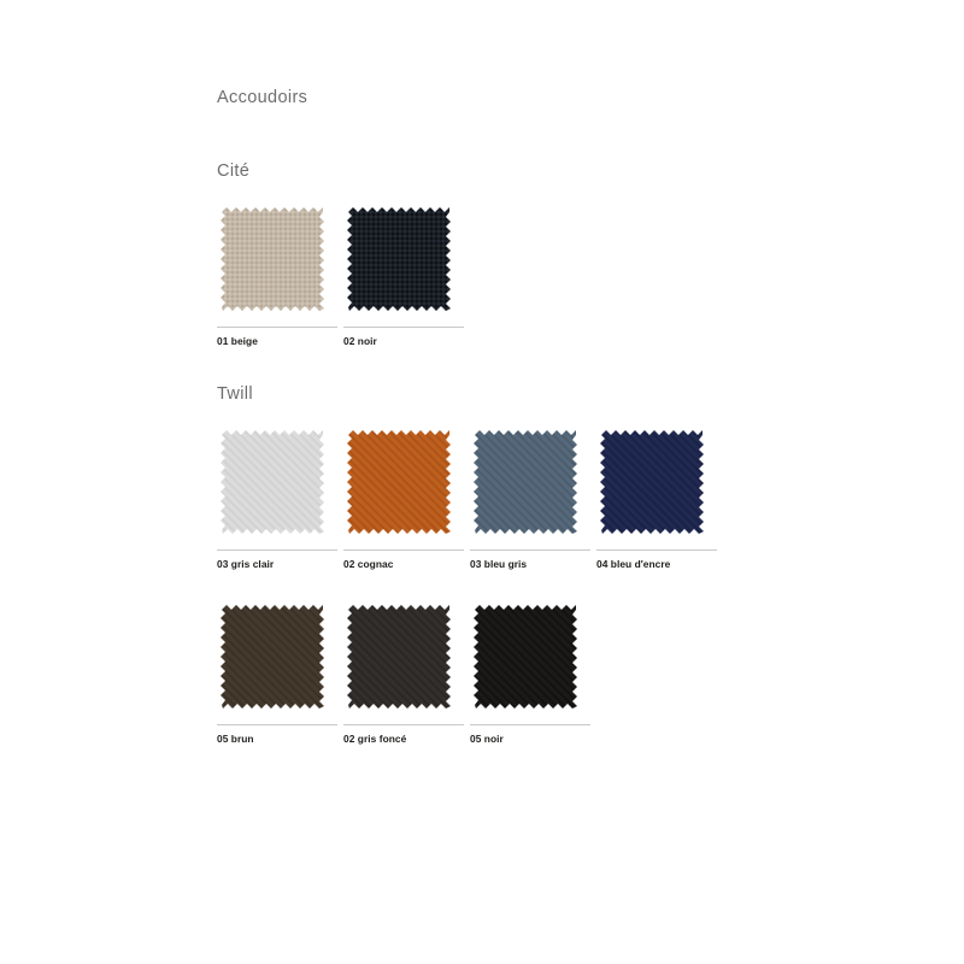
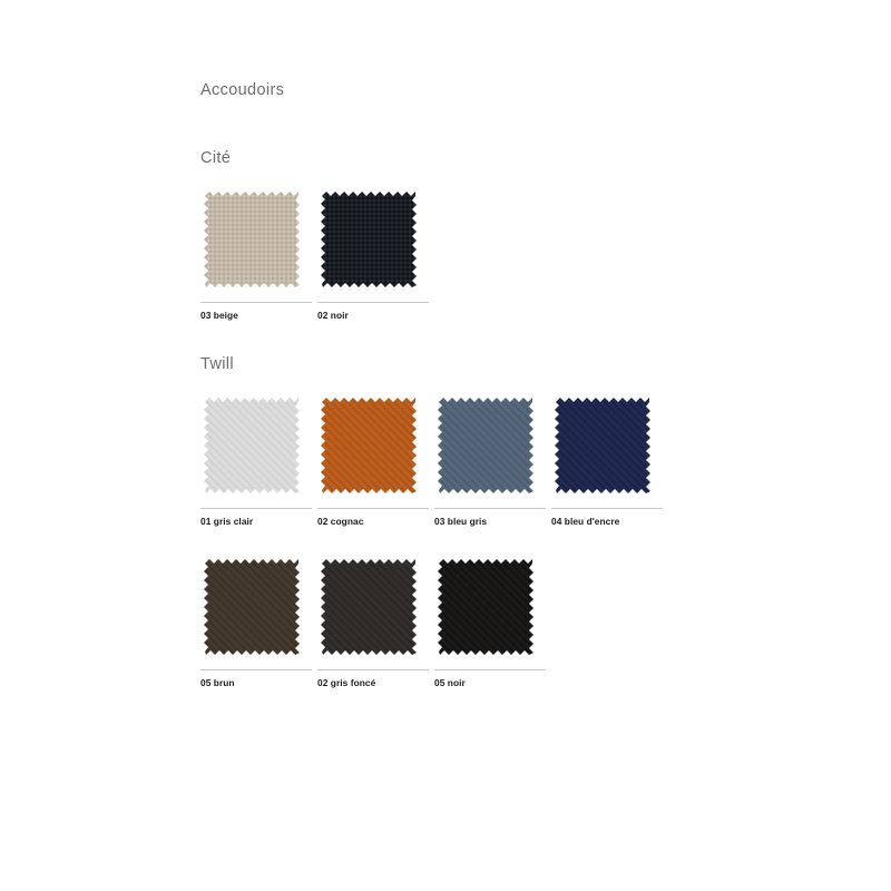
  Accoudoirs
  Cité
- 01 beige
+ 03 beige
  02 noir
  Twill
- 03 gris clair
+ 01 gris clair
  02 cognac
  03 bleu gris
  04 bleu d'encre
  05 brun
  02 gris foncé
  05 noir
